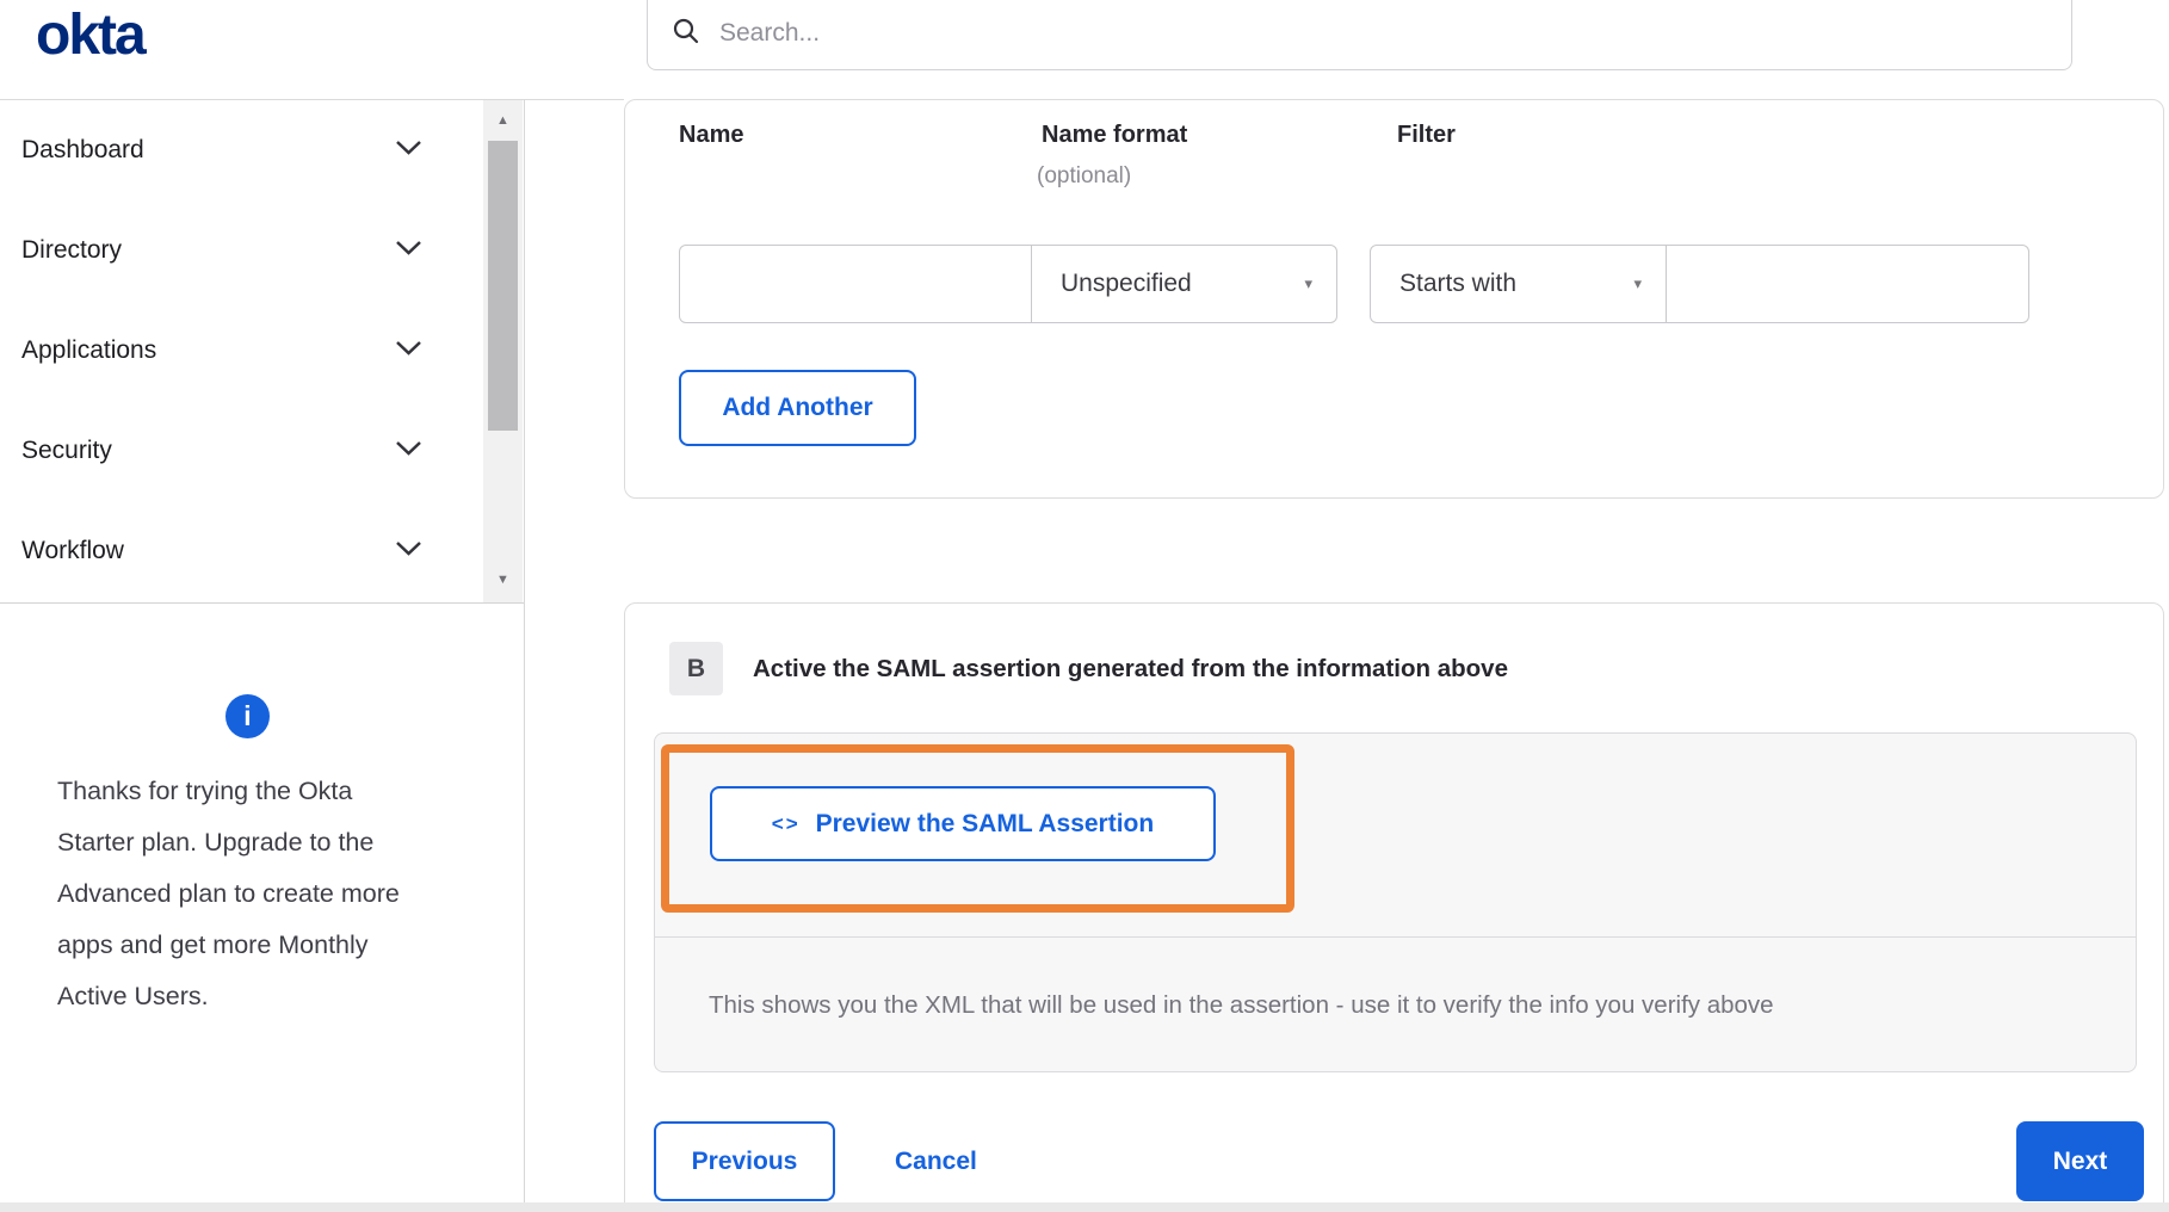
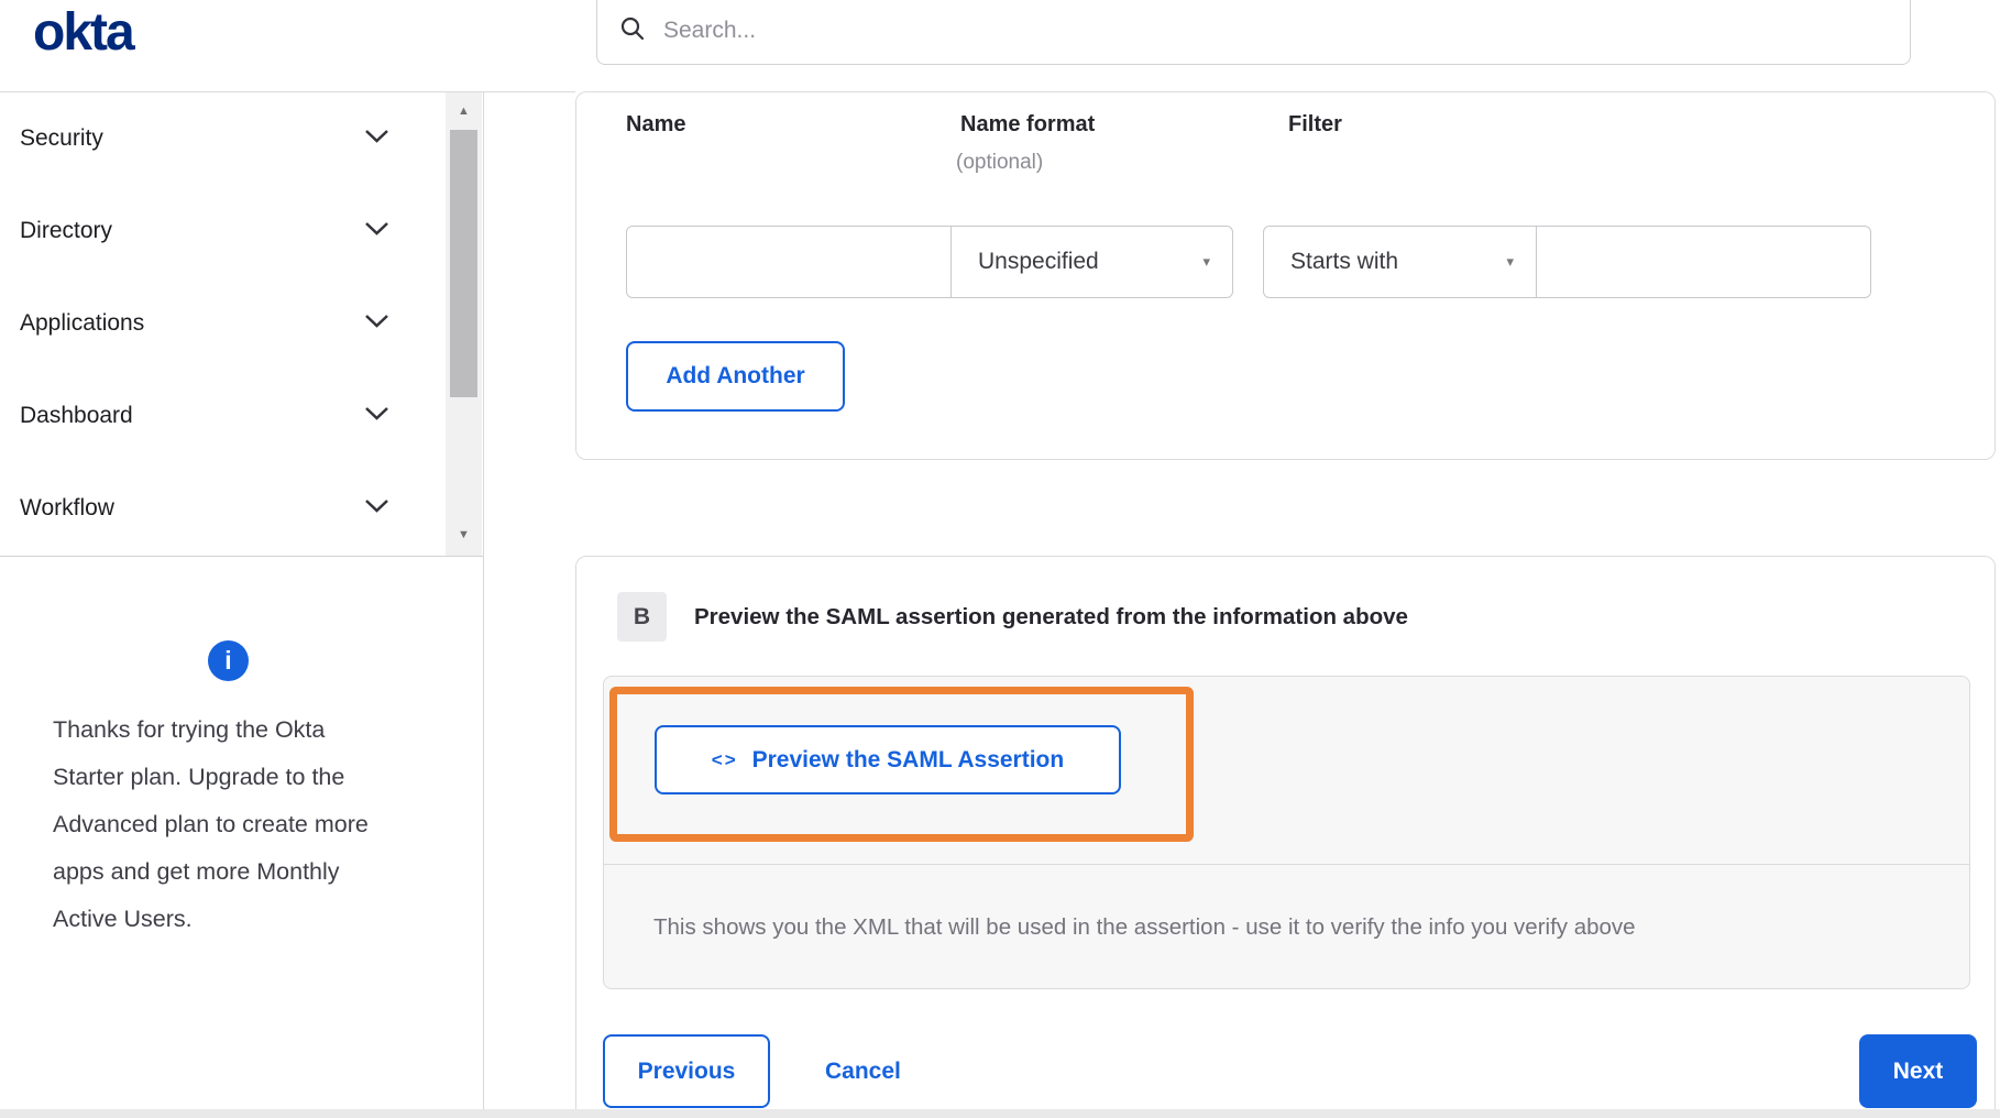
  okta
  Search...
- Dashboard
+ Security
  Directory
  Applications
- Security
+ Dashboard
  Workflow
  ▲
  ▼
  i
  Thanks for trying the Okta Starter plan. Upgrade to the Advanced plan to create more apps and get more Monthly Active Users.
  Name
  Name format
  (optional)
  Filter
  Unspecified
  ▾
  Starts with
  ▾
  Add Another
  B
- Active the SAML assertion generated from the information above
+ Preview the SAML assertion generated from the information above
  <>
  Preview the SAML Assertion
  This shows you the XML that will be used in the assertion - use it to verify the info you verify above
  Previous
  Cancel
  Next
